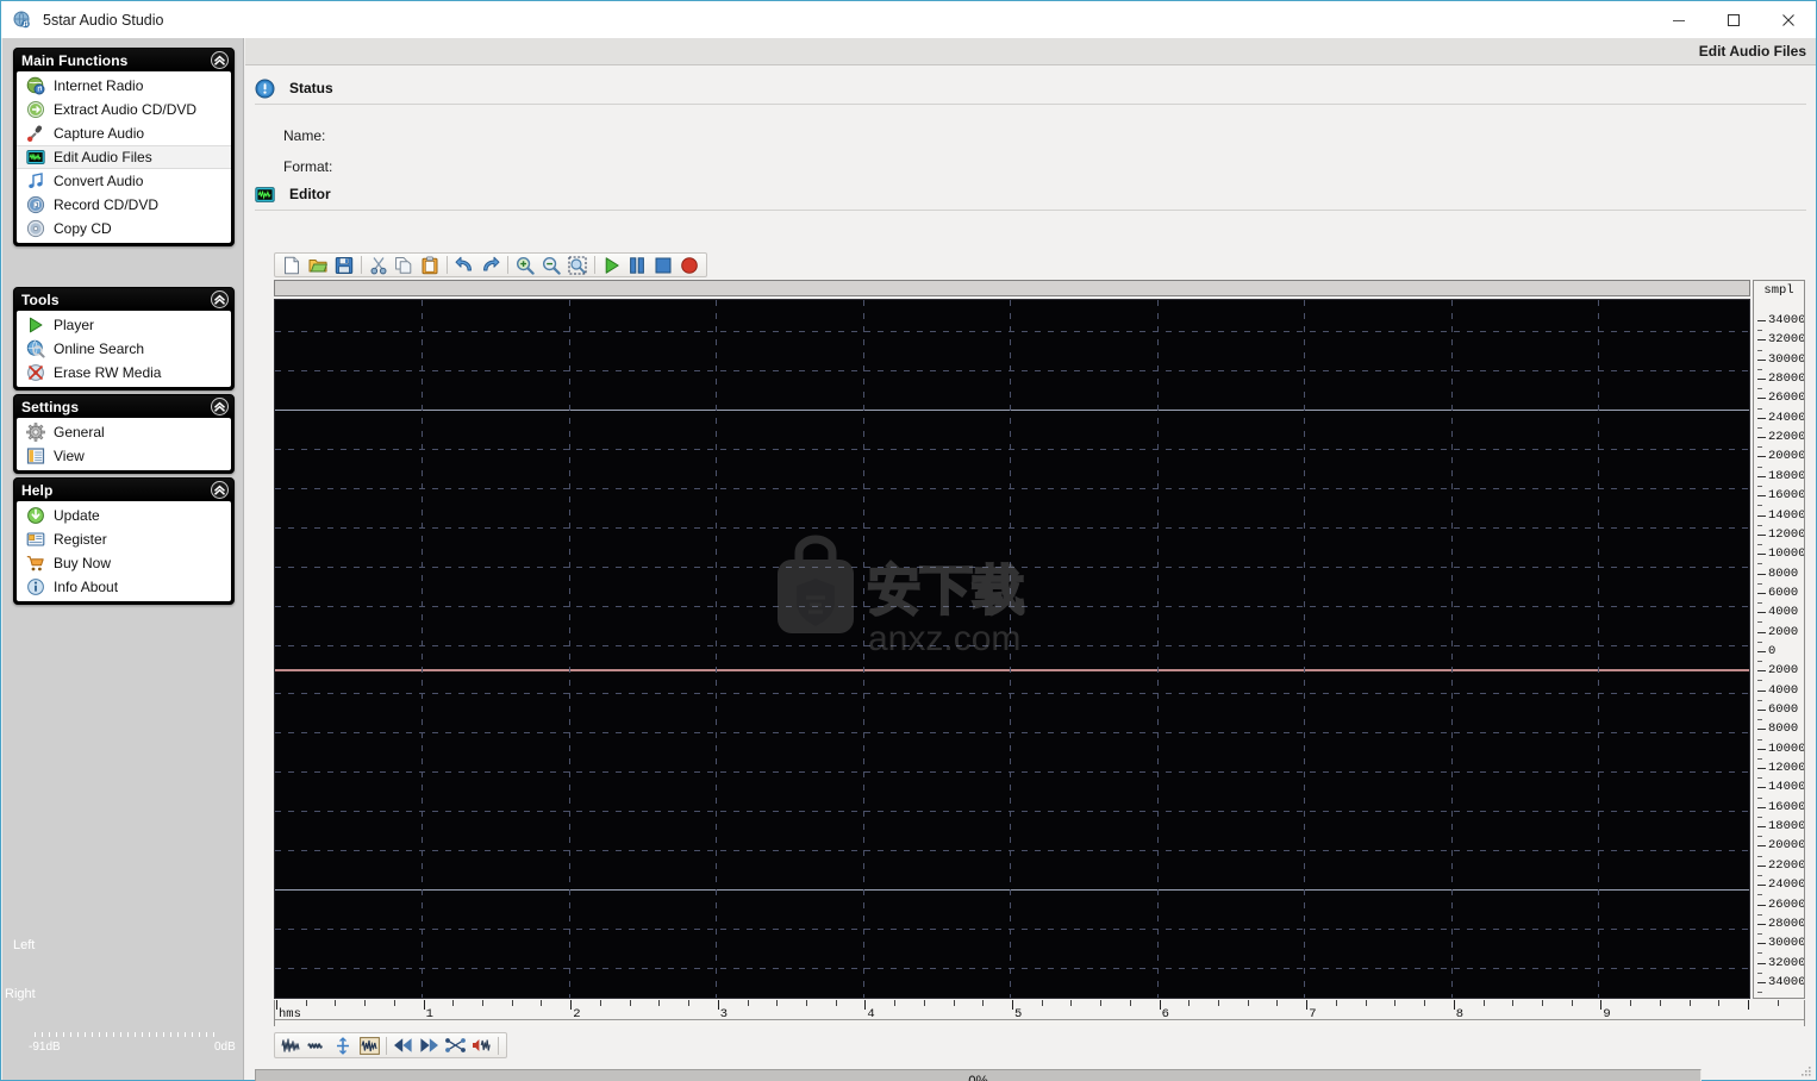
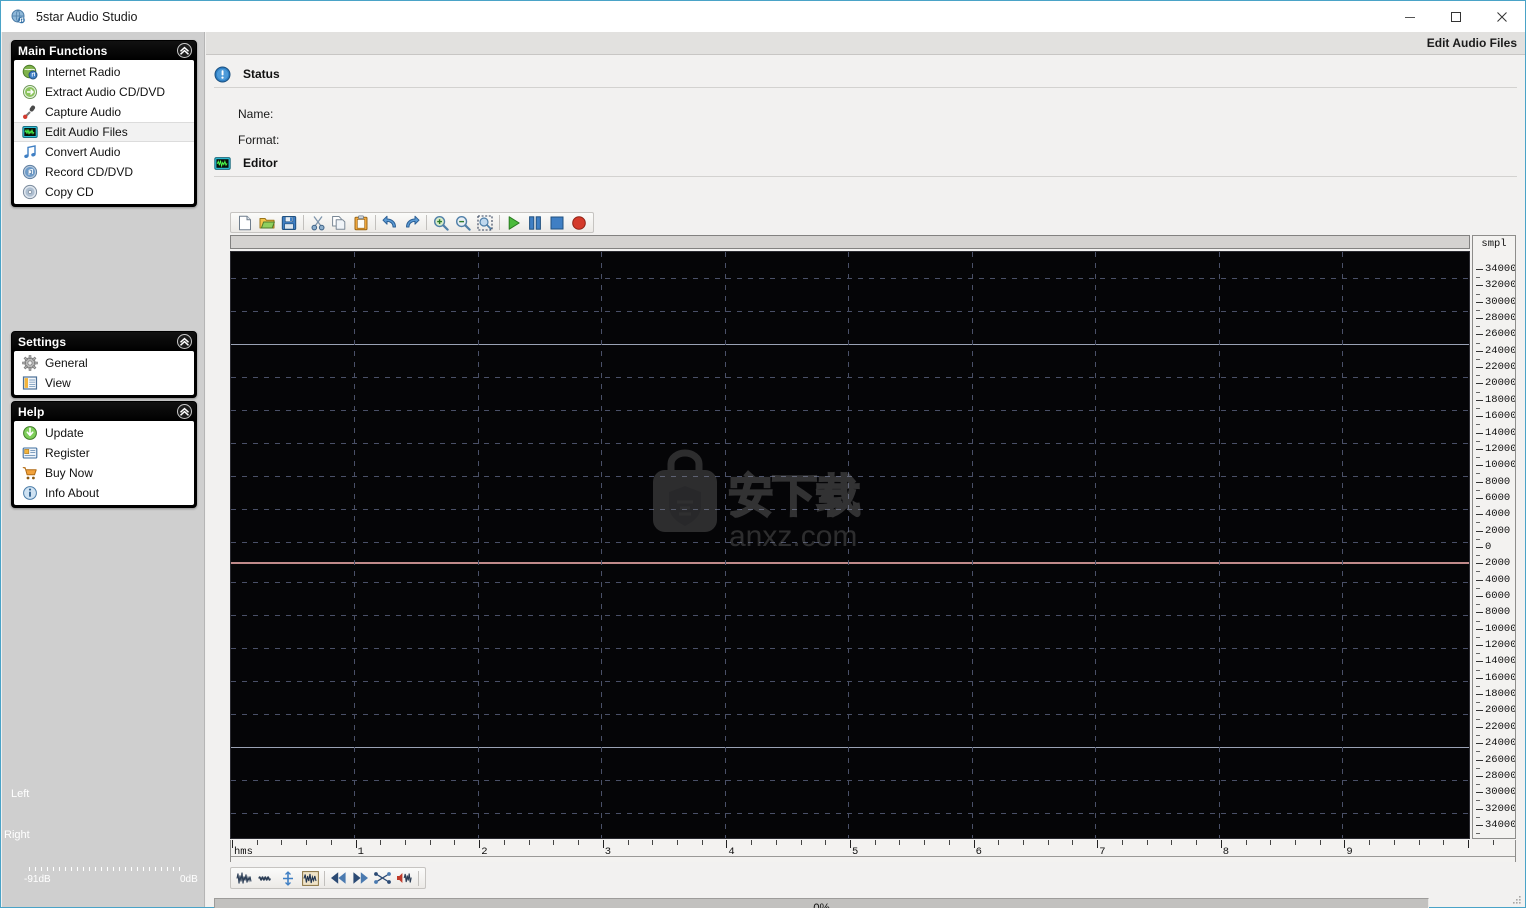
  5star Audio Studio
  Main Functions
  Internet Radio
  Extract Audio CD/DVD
  Capture Audio
  Edit Audio Files
  Convert Audio
  Record CD/DVD
  Copy CD
- Tools
- Player
- Online Search
- Erase RW Media
  Settings
  General
  View
  Help
  Update
  Register
  Buy Now
  Info About
  Left
  Right
  -91dB
  0dB
  Edit Audio Files
  Status
  Name:
  Format:
  Editor
  安下载
  anxz.com
  smpl
  34000
  32000
  30000
  28000
  26000
  24000
  22000
  20000
  18000
  16000
  14000
  12000
  10000
  8000
  6000
  4000
  2000
  0
  2000
  4000
  6000
  8000
  10000
  12000
  14000
  16000
  18000
  20000
  22000
  24000
  26000
  28000
  30000
  32000
  34000
  hms
  1
  2
  3
  4
  5
  6
  7
  8
  9
